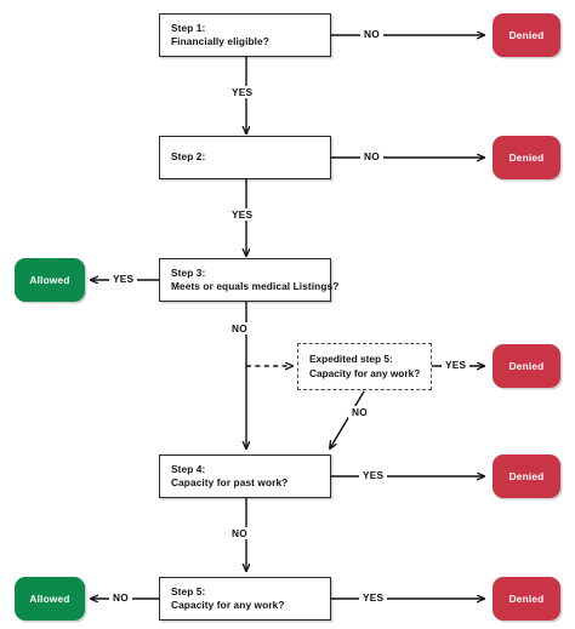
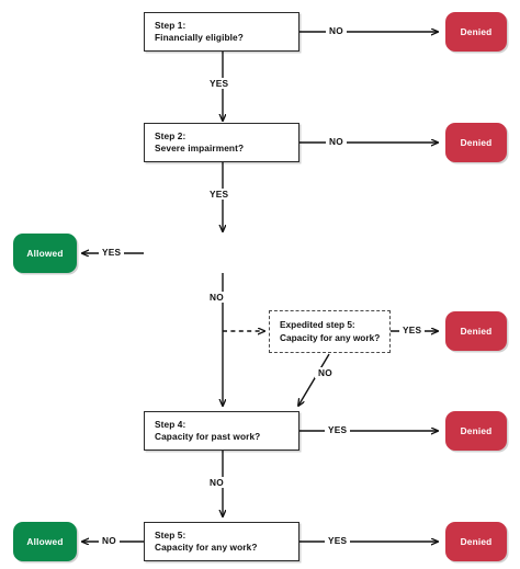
  Step 1:
  Financially eligible?
  Denied
  Step 2:
+ Severe impairment?
  Denied
- Step 3:
- Meets or equals medical Listings?
  Allowed
  Expedited step 5:
  Capacity for any work?
  Denied
  Step 4:
  Capacity for past work?
  Denied
  Step 5:
  Capacity for any work?
  Allowed
  Denied
  NO
  YES
  NO
  YES
  YES
  NO
  YES
  NO
  YES
  NO
  YES
  NO
